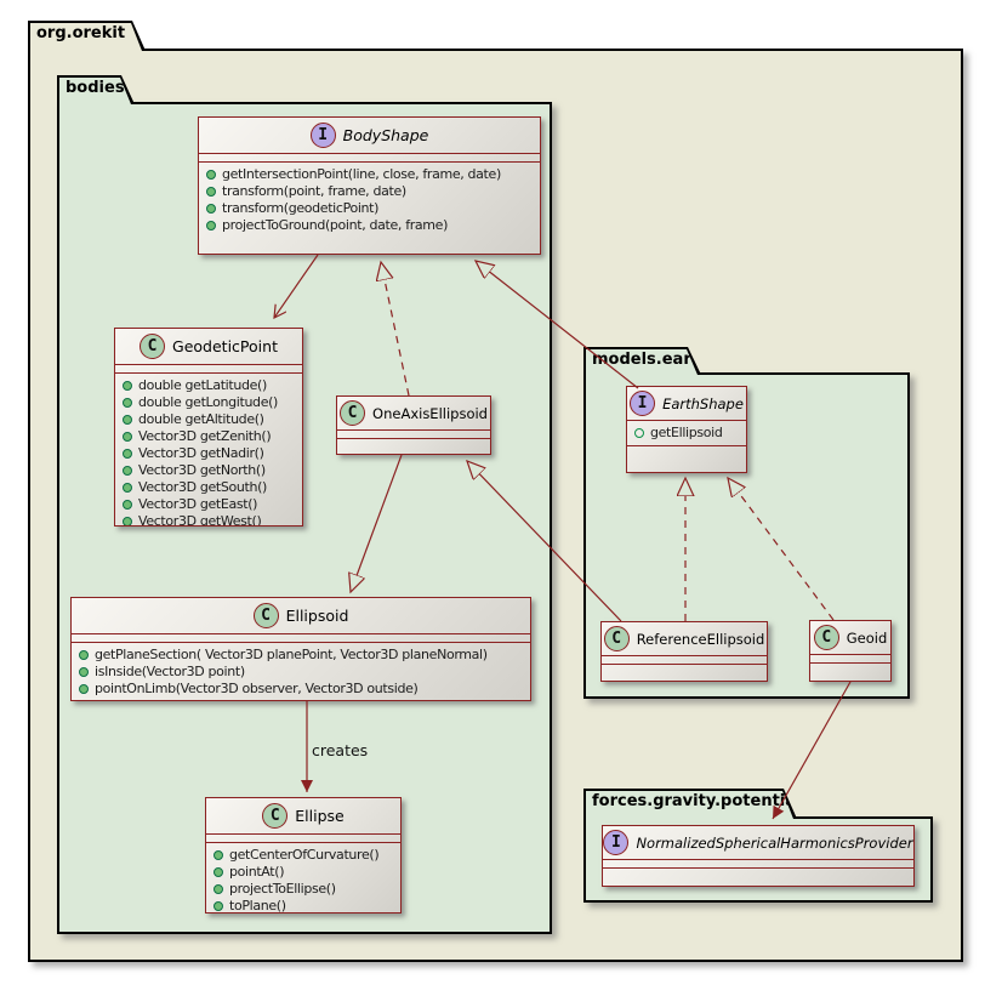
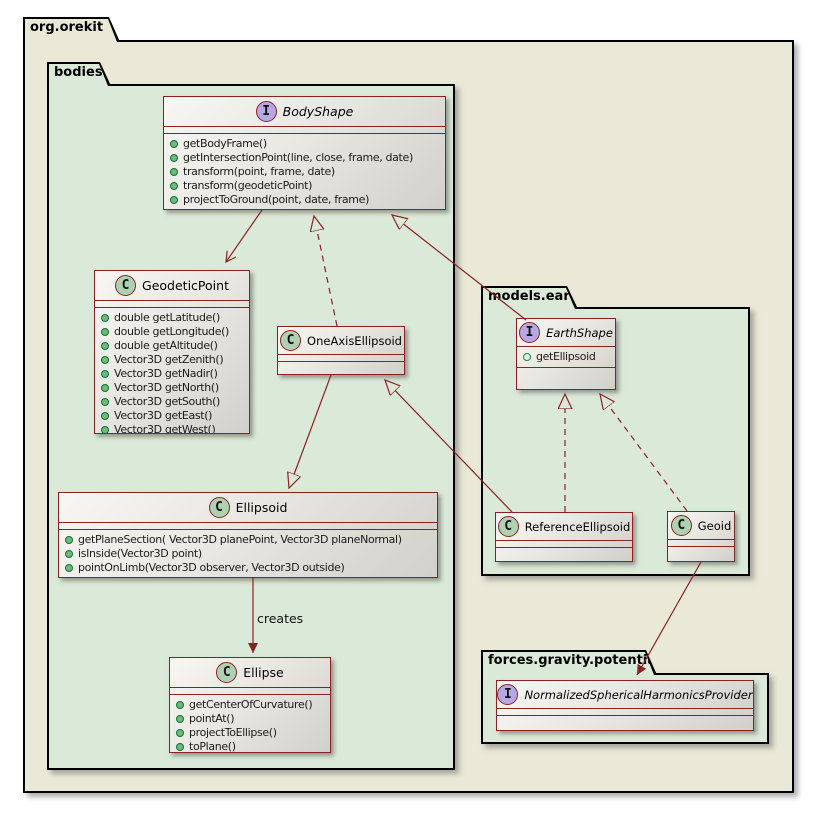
  org.orekit
  bodies
  models.ear
  forces.gravity.potent
  I
  BodyShape
+ getBodyFrame()
  getIntersectionPoint(line, close, frame, date)
  transform(point, frame, date)
  transform(geodeticPoint)
  projectToGround(point, date, frame)
  C
  GeodeticPoint
  double getLatitude()
  double getLongitude()
  double getAltitude()
  Vector3D getZenith()
  Vector3D getNadir()
  Vector3D getNorth()
  Vector3D getSouth()
  Vector3D getEast()
  Vector3D getWest()
  C
  OneAxisEllipsoid
  C
  Ellipsoid
  getPlaneSection( Vector3D planePoint, Vector3D planeNormal)
  isInside(Vector3D point)
  pointOnLimb(Vector3D observer, Vector3D outside)
  C
  Ellipse
  getCenterOfCurvature()
  pointAt()
  projectToEllipse()
  toPlane()
  I
  EarthShape
  getEllipsoid
  C
  ReferenceEllipsoid
  C
  Geoid
  I
  NormalizedSphericalHarmonicsProvider
  creates
